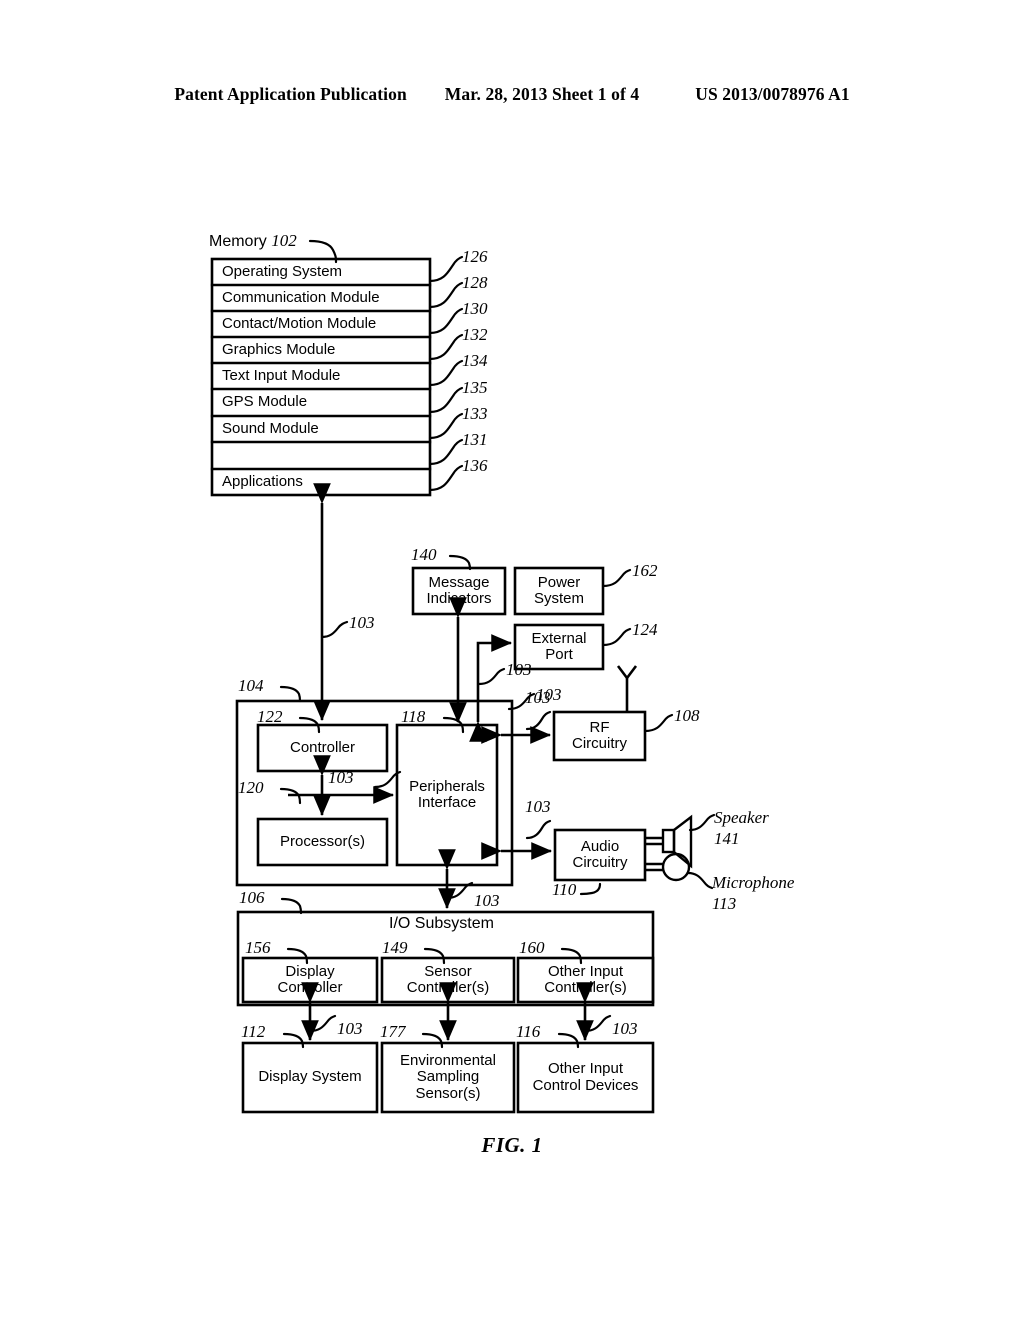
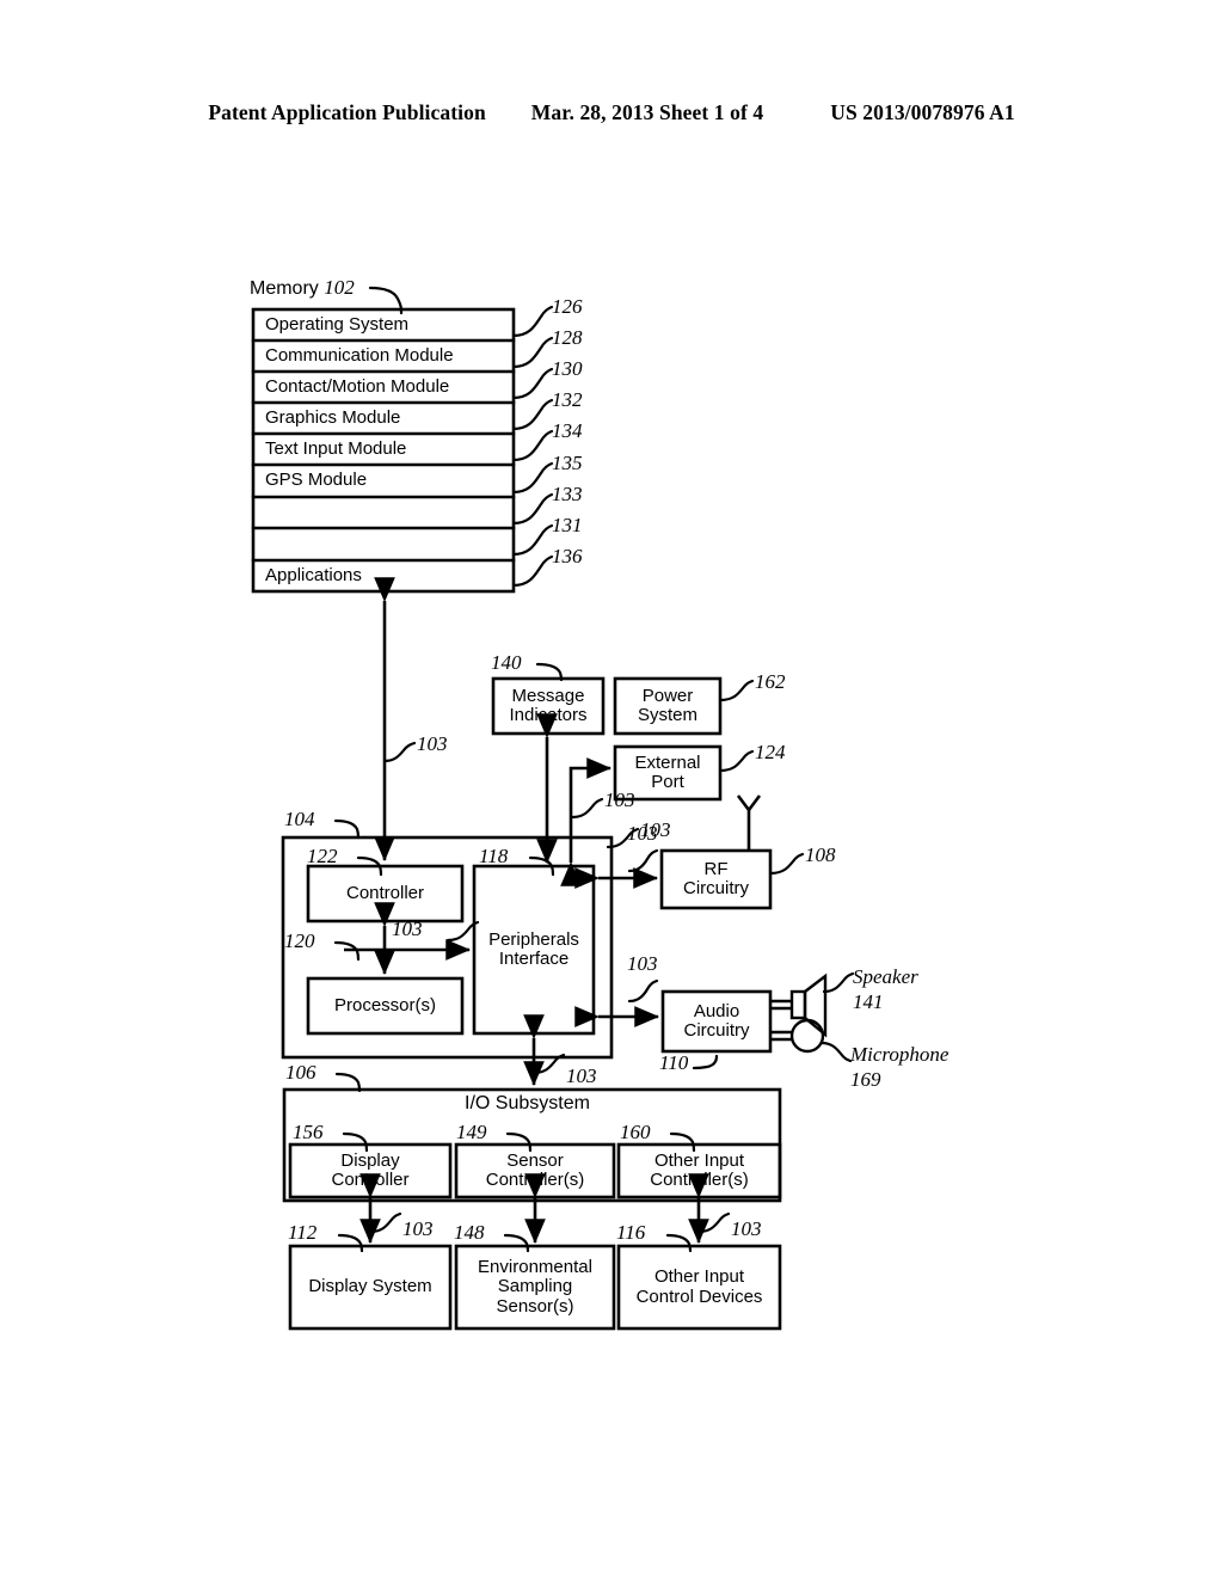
  Patent Application Publication
  Mar. 28, 2013 Sheet 1 of 4
  US 2013/0078976 A1
  Memory 102
  Operating System
  Communication Module
  Contact/Motion Module
  Graphics Module
  Text Input Module
  GPS Module
- Sound Module
  Applications
  126
  128
  130
  132
  134
  135
  133
  131
  136
  103
  Message
  Indicators
  140
  Power
  System
  162
  External
  Port
  124
  103
  103
  104
  122
  120
  118
  Controller
  Processor(s)
  Peripherals
  Interface
  103
  RF
  Circuitry
  108
  103
  Audio
  Circuitry
  110
  103
  Speaker
  141
  Microphone
- 113
+ 169
  106
  103
  I/O Subsystem
  156
  149
  160
  Display
  Controller
  Sensor
  Controller(s)
  Other Input
  Controller(s)
  112
  103
- 177
+ 148
  116
  103
  Display System
  Environmental
  Sampling
  Sensor(s)
  Other Input
  Control Devices
- FIG. 1
